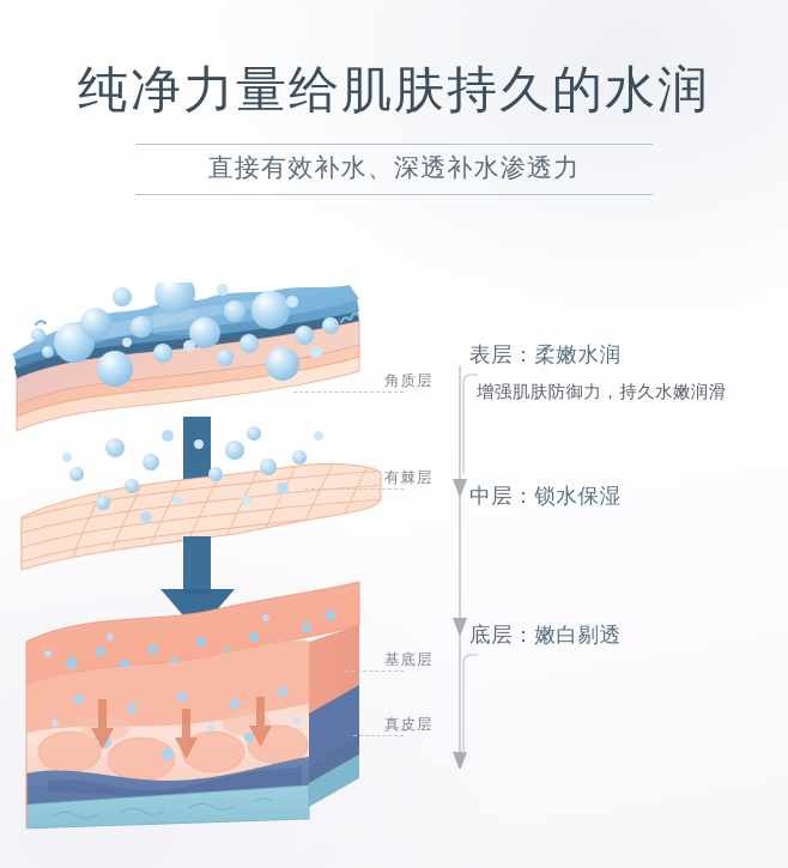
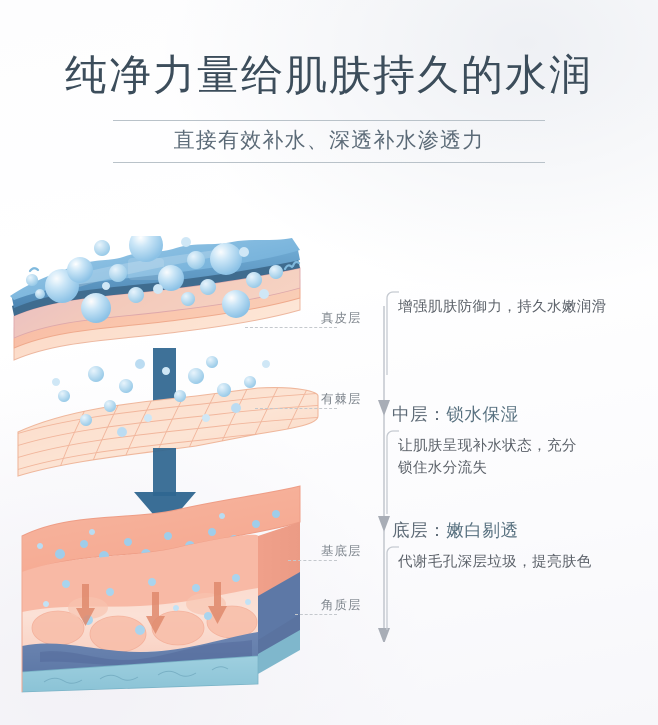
  纯净力量给肌肤持久的水润
  直接有效补水、深透补水渗透力
- 角质层
+ 真皮层
  有棘层
  基底层
- 真皮层
+ 角质层
- 表层：柔嫩水润
  增强肌肤防御力，持久水嫩润滑
  中层：锁水保湿
+ 让肌肤呈现补水状态，充分
+ 锁住水分流失
  底层：嫩白剔透
+ 代谢毛孔深层垃圾，提亮肤色
